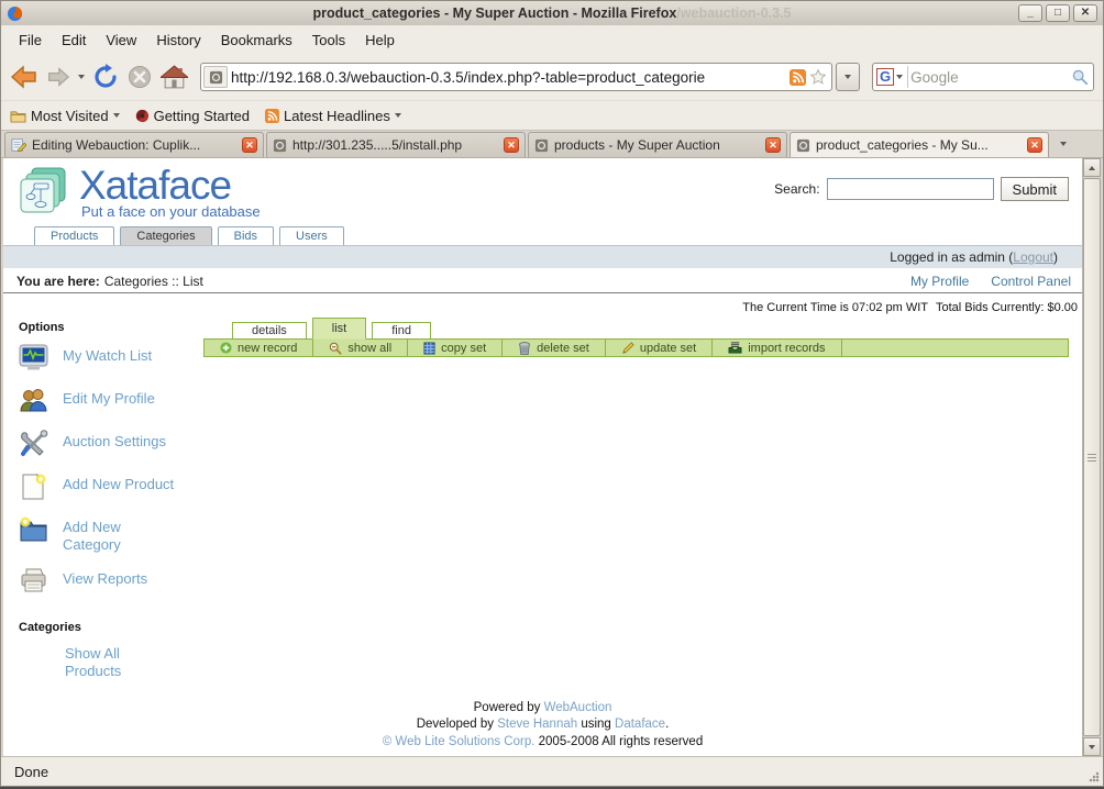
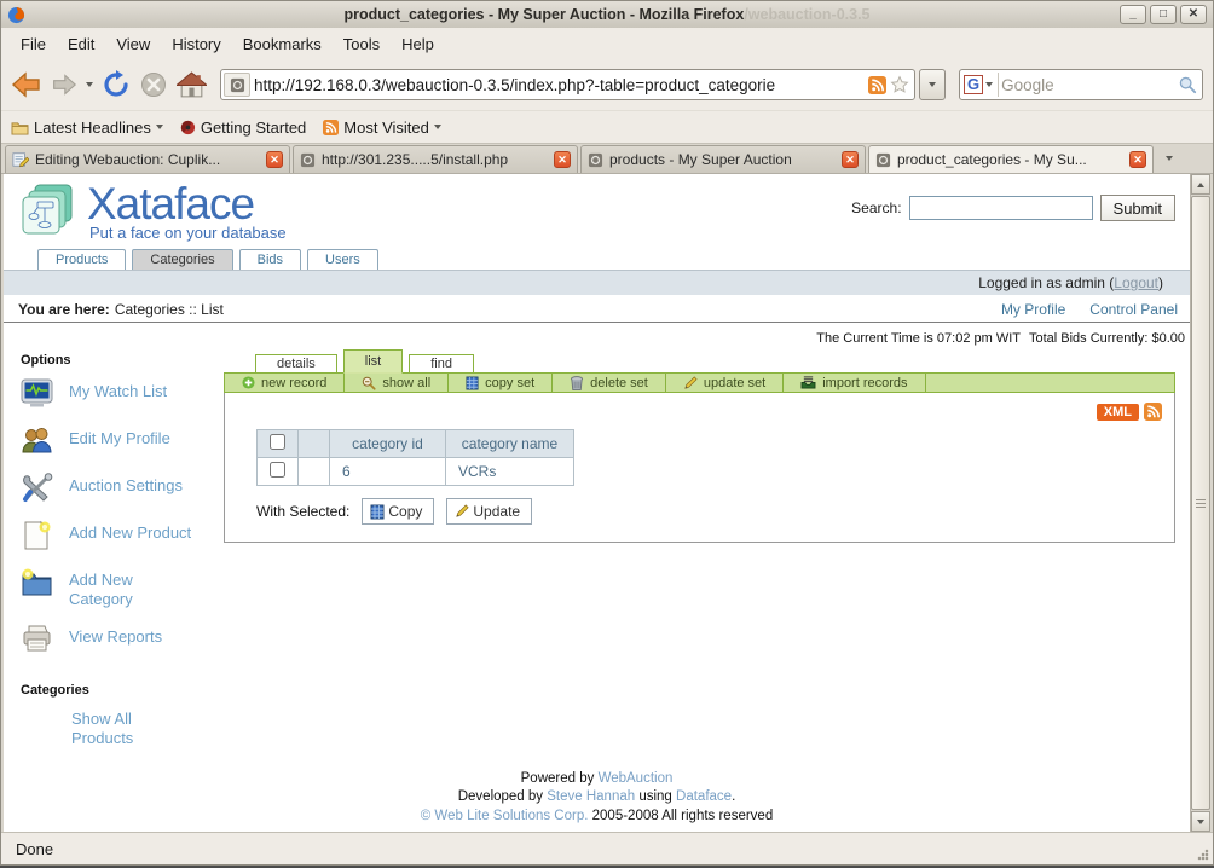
  product_categories - My Super Auction - Mozilla Firefox/webauction-0.3.5
  _
  □
  ✕
  File
  Edit
  View
  History
  Bookmarks
  Tools
  Help
  http://192.168.0.3/webauction-0.3.5/index.php?-table=product_categorie
  G
  Google
- Most Visited
+ Latest Headlines
  Getting Started
- Latest Headlines
+ Most Visited
  Editing Webauction: Cuplik...
  ✕
  http://301.235.....5/install.php
  ✕
  products - My Super Auction
  ✕
  product_categories - My Su...
  ✕
  Xataface
  Put a face on your database
  Search:
  Submit
  Products
  Categories
  Bids
  Users
  Logged in as admin (
  Logout
  )
  You are here: Categories :: List
  My Profile
  Control Panel
  The Current Time is 07:02 pm WIT Total Bids Currently: $0.00
  Options
  My Watch List
  Edit My Profile
  Auction Settings
  Add New Product
  Add New Category
  View Reports
  Categories
  Show All Products
  details
  list
  find
  new record
  show all
  copy set
  delete set
  update set
  import records
+ XML
+ 		category id	category name
+ 		6	VCRs
+ With Selected:
+ Copy
+ Update
  Powered by WebAuction
  Developed by Steve Hannah using Dataface.
  © Web Lite Solutions Corp. 2005-2008 All rights reserved
  Done
